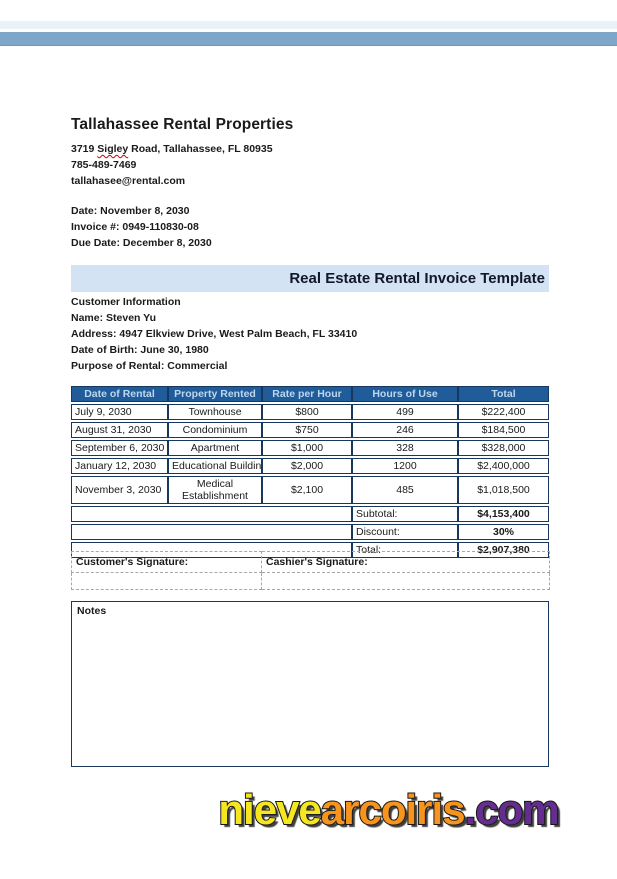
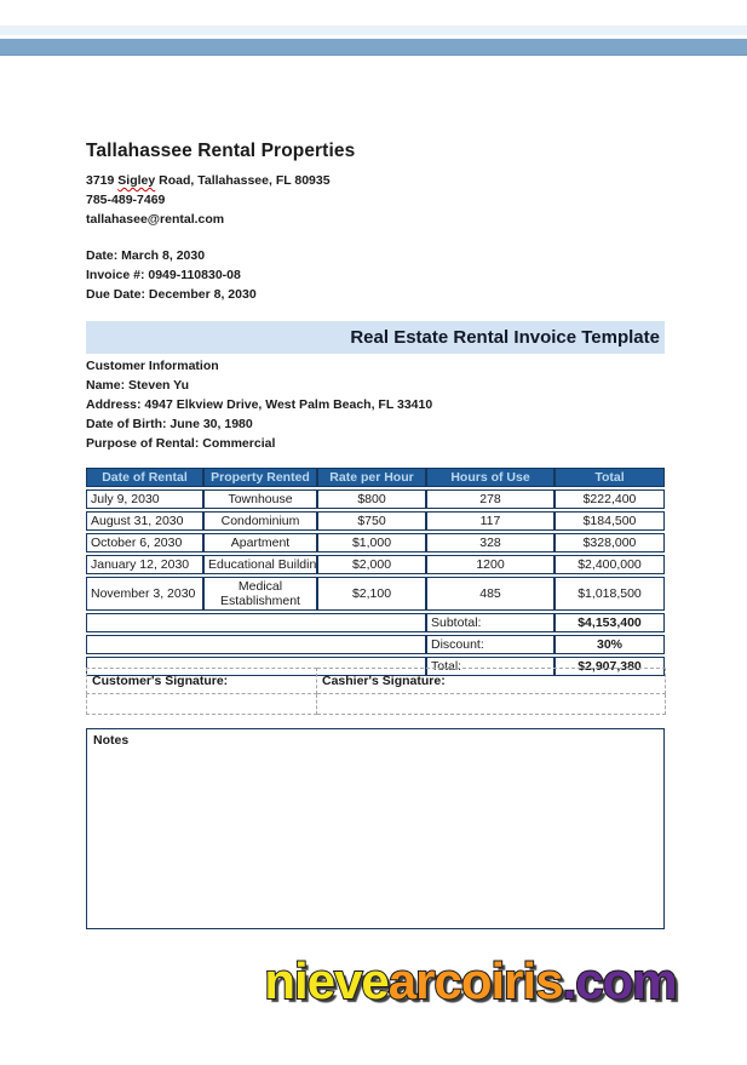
  Tallahassee Rental Properties
  3719 Sigley Road, Tallahassee, FL 80935
  785-489-7469
  tallahasee@rental.com
- Date: November 8, 2030
+ Date: March 8, 2030
  Invoice #: 0949-110830-08
  Due Date: December 8, 2030
  Real Estate Rental Invoice Template
  Customer Information
  Name: Steven Yu
  Address: 4947 Elkview Drive, West Palm Beach, FL 33410
  Date of Birth: June 30, 1980
  Purpose of Rental: Commercial
  Date of Rental	Property Rented	Rate per Hour	Hours of Use	Total
- July 9, 2030	Townhouse	$800	499	$222,400
+ July 9, 2030	Townhouse	$800	278	$222,400
- August 31, 2030	Condominium	$750	246	$184,500
+ August 31, 2030	Condominium	$750	117	$184,500
- September 6, 2030	Apartment	$1,000	328	$328,000
+ October 6, 2030	Apartment	$1,000	328	$328,000
  January 12, 2030	Educational Buildin	$2,000	1200	$2,400,000
  November 3, 2030	Medical Establishment	$2,100	485	$1,018,500
  	Subtotal:	$4,153,400
  	Discount:	30%
  	Total:	$2,907,380
  Customer's Signature:	Cashier's Signature:
  Notes
  nievearcoiris.com
